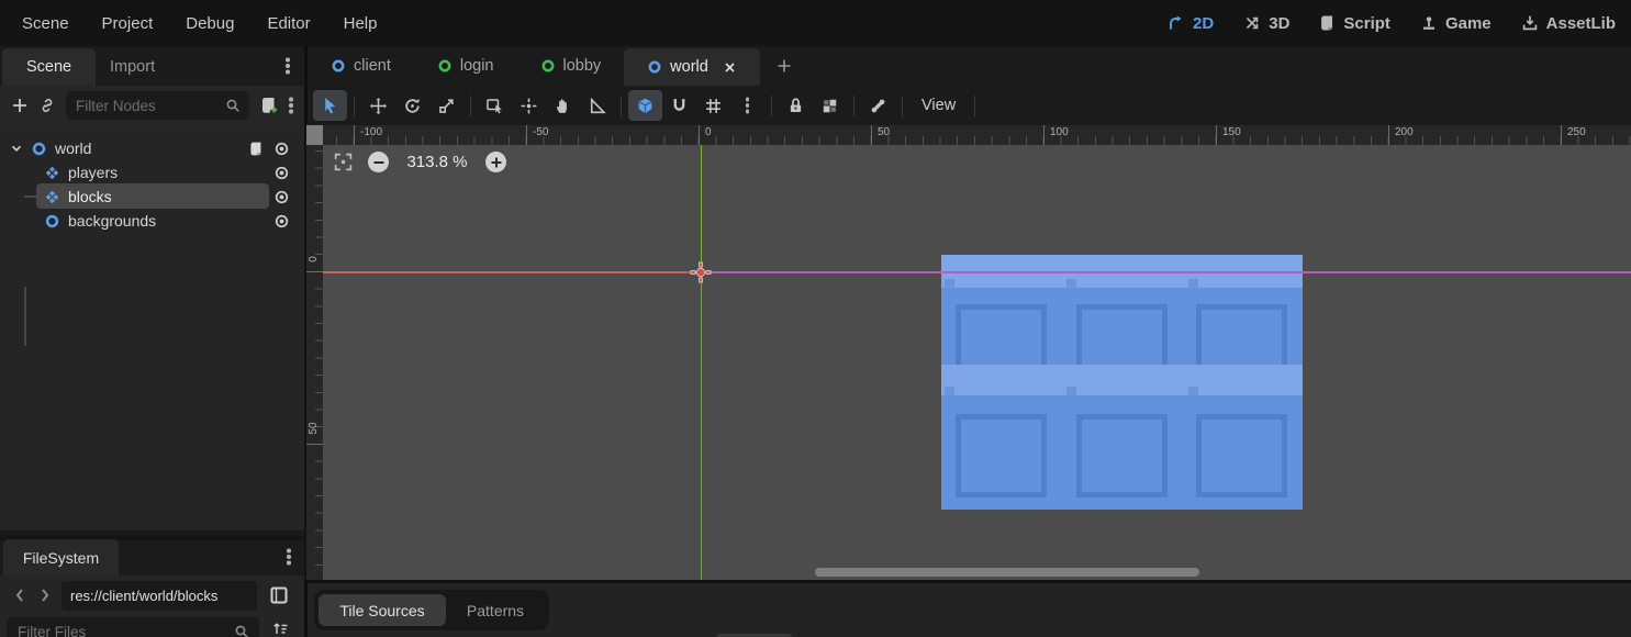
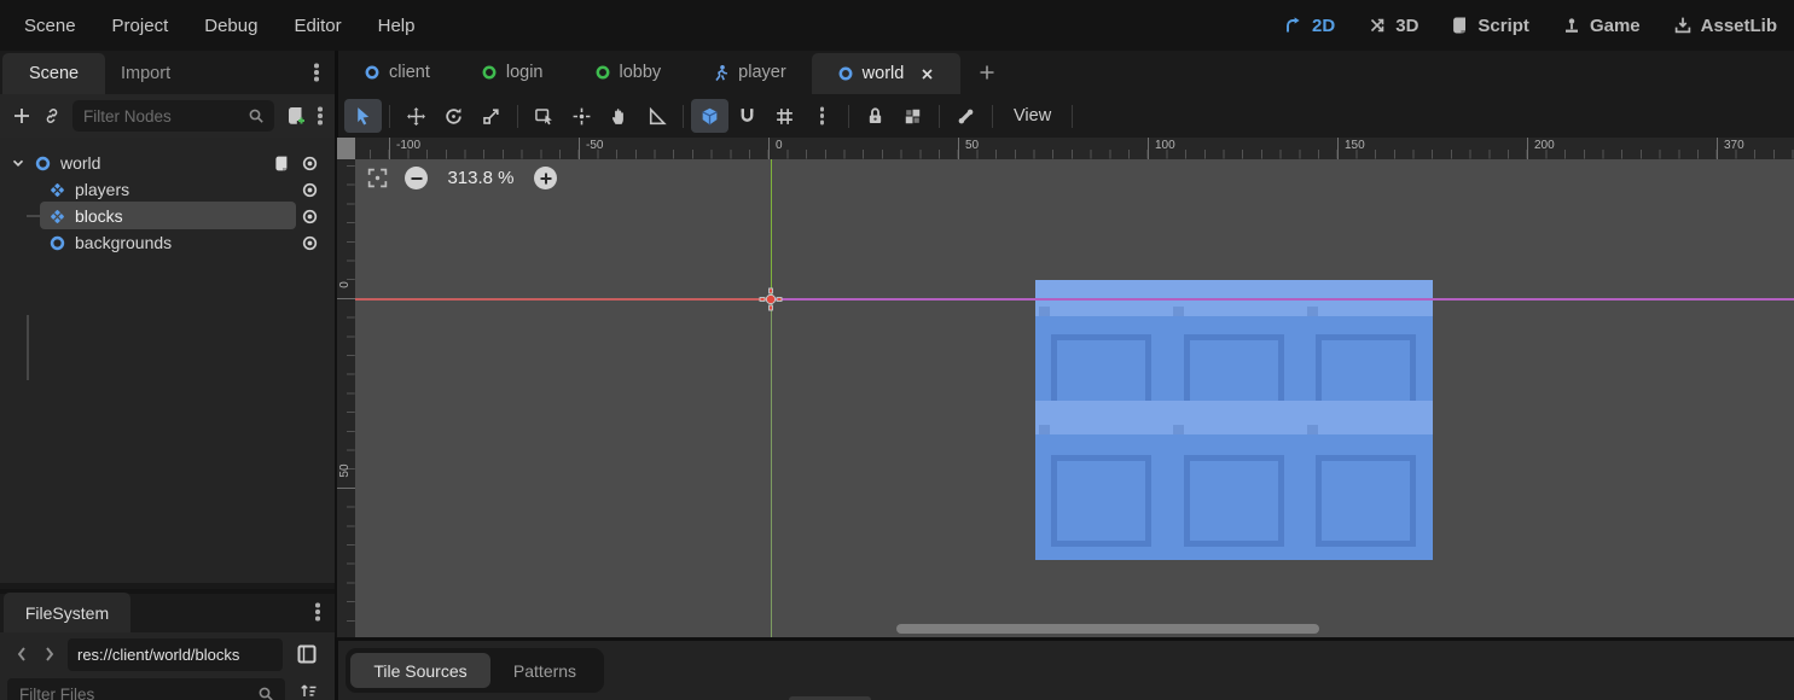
  Scene
  Project
  Debug
  Editor
  Help
  2D
  3D
  Script
  Game
  AssetLib
  Scene
  Import
  client
  login
  lobby
+ player
  world
  Filter Nodes
  View
  world
  players
  blocks
  backgrounds
  FileSystem
  res://client/world/blocks
  Filter Files
  -100
  -50
  0
  50
  100
  150
  200
- 250
+ 370
  313.8 %
  Tile Sources
  Patterns
